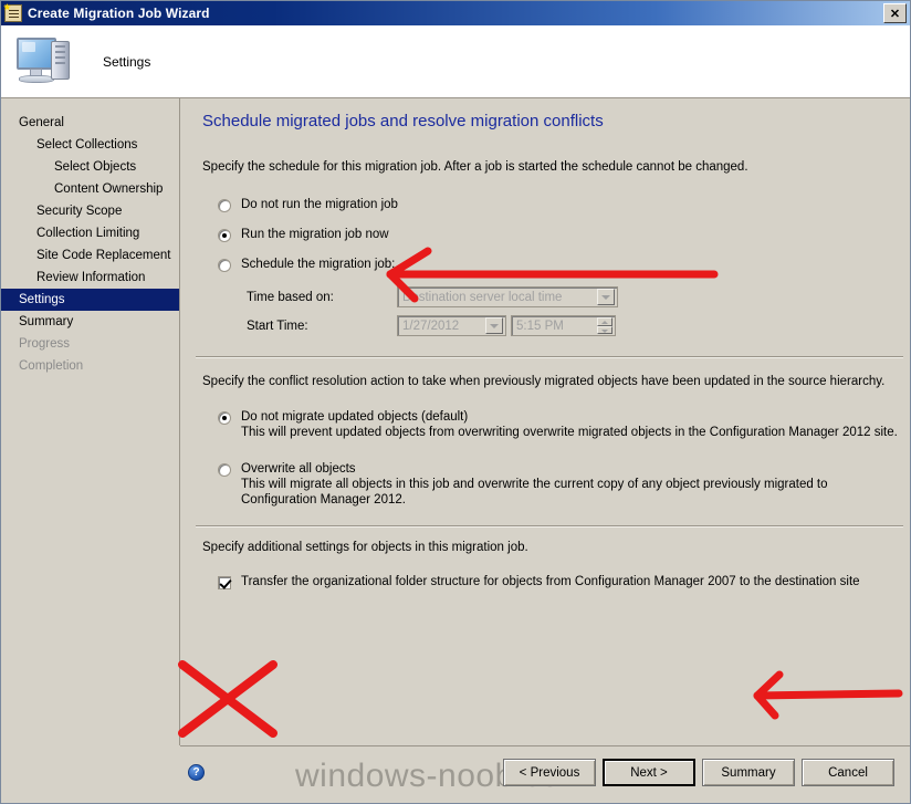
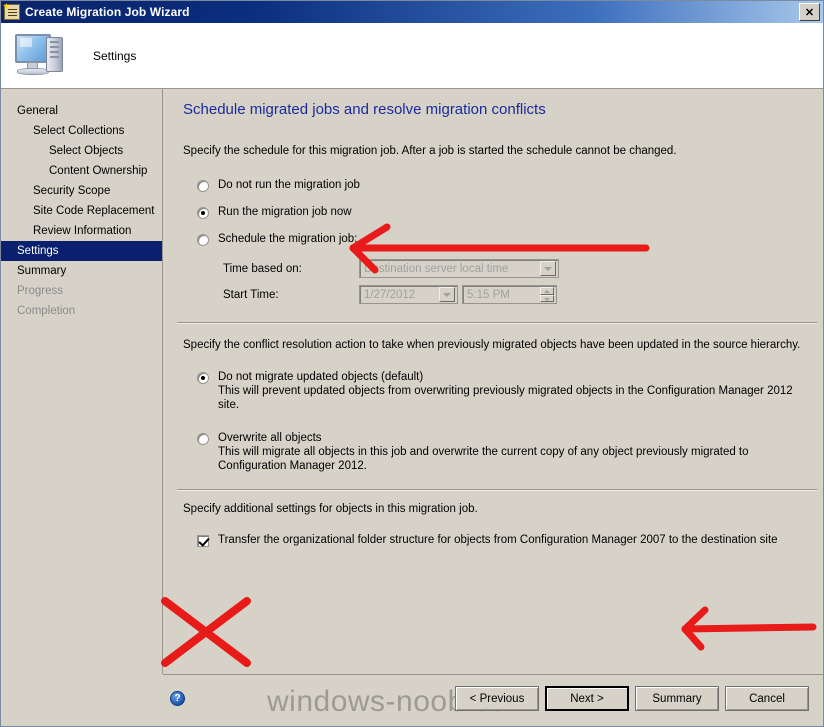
  Create Migration Job Wizard
  ✕
  Settings
  General
  Select Collections
  Select Objects
  Content Ownership
  Security Scope
- Collection Limiting
  Site Code Replacement
  Review Information
  Settings
  Summary
  Progress
  Completion
  Schedule migrated jobs and resolve migration conflicts
  Specify the schedule for this migration job. After a job is started the schedule cannot be changed.
  Do not run the migration job
  Run the migration job now
  Schedule the migration job:
  Time based on:
  Dstination server local time
  Start Time:
  1/27/2012
  5:15 PM
  Specify the conflict resolution action to take when previously migrated objects have been updated in the source hierarchy.
  Do not migrate updated objects (default)
- This will prevent updated objects from overwriting overwrite migrated objects in the Configuration Manager 2012 site.
+ This will prevent updated objects from overwriting previously migrated objects in the Configuration Manager 2012 site.
  Overwrite all objects
  This will migrate all objects in this job and overwrite the current copy of any object previously migrated to Configuration Manager 2012.
  Specify additional settings for objects in this migration job.
  Transfer the organizational folder structure for objects from Configuration Manager 2007 to the destination site
  ?
  < Previous
  Next >
  Summary
  Cancel
